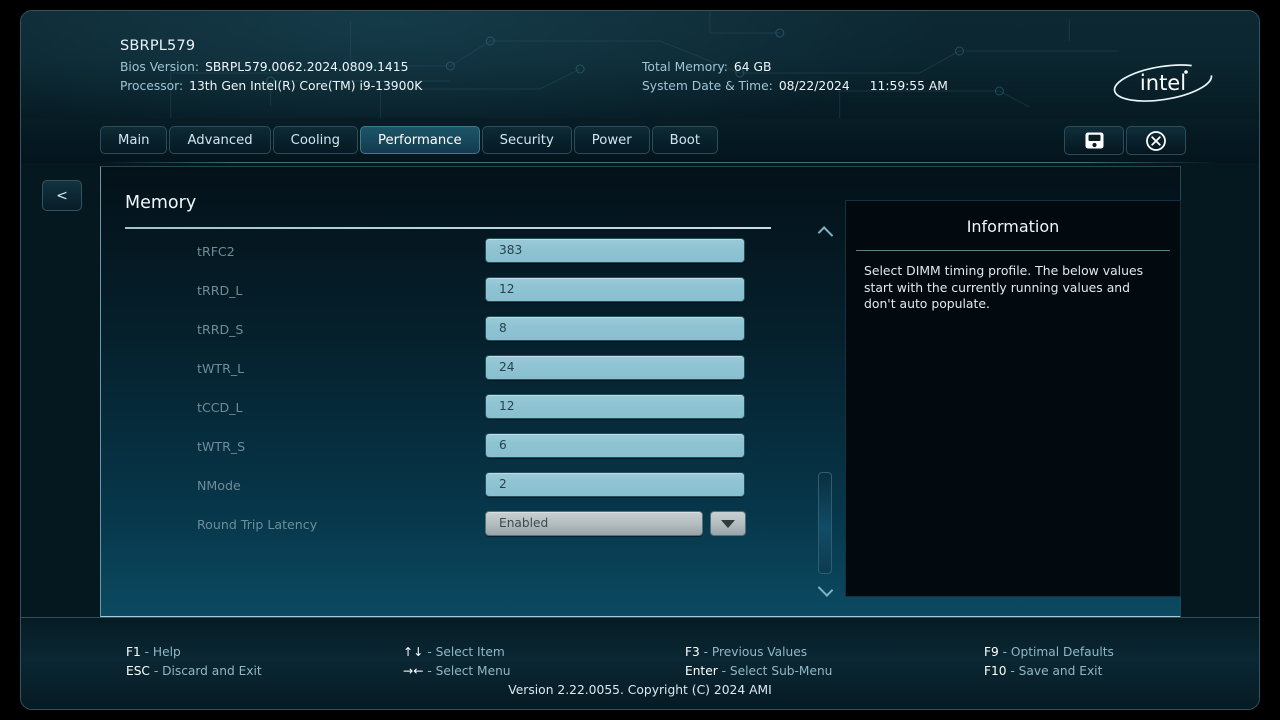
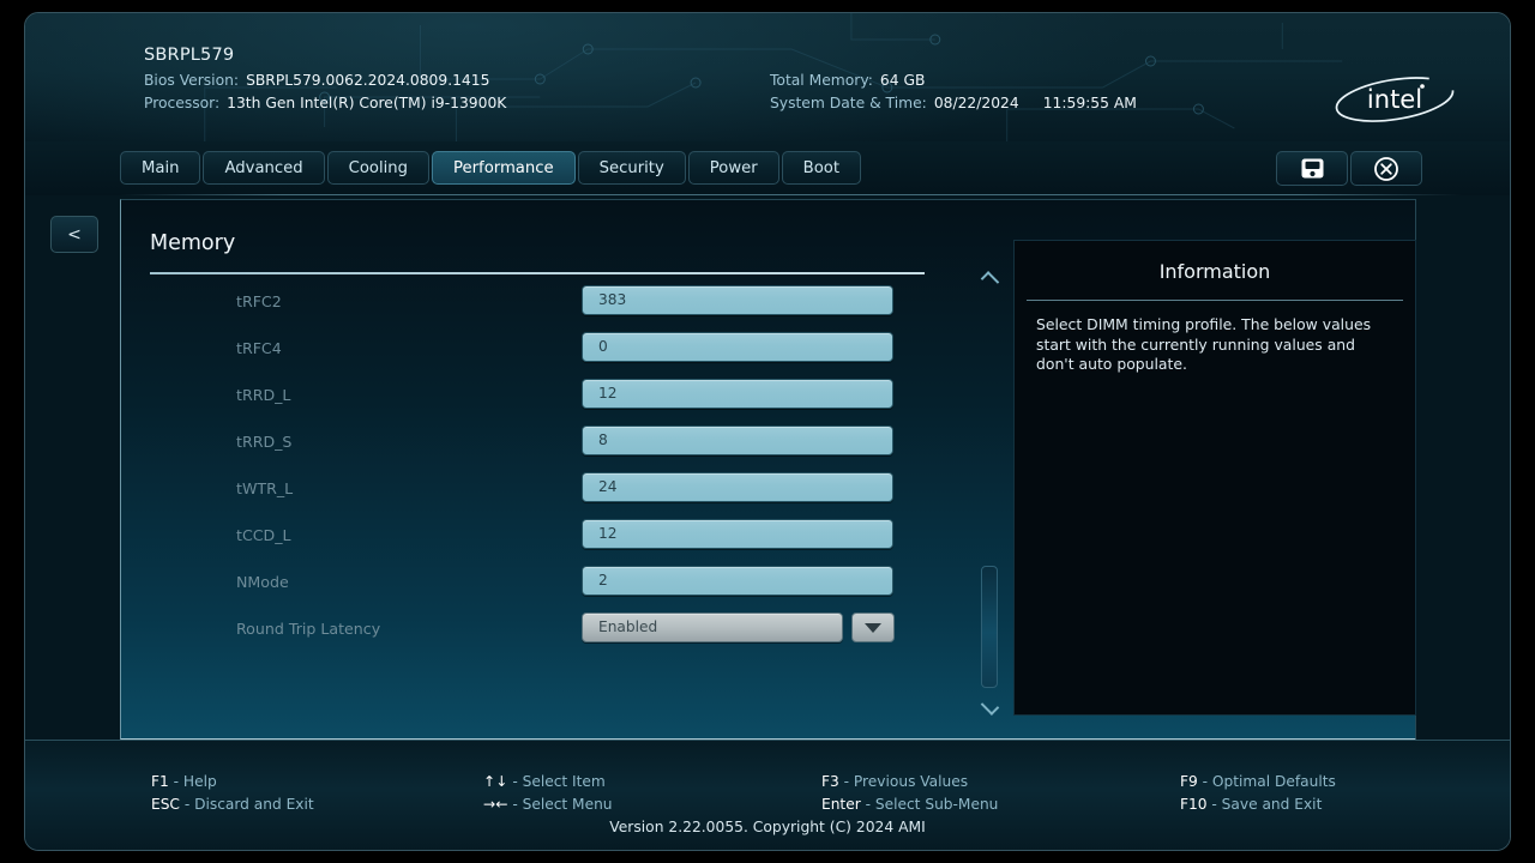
  SBRPL579
  Bios Version: SBRPL579.0062.2024.0809.1415
  Processor: 13th Gen Intel(R) Core(TM) i9-13900K
  Total Memory: 64 GB
  System Date & Time: 08/22/2024 11:59:55 AM
  intel
  Main
  Advanced
  Cooling
  Performance
  Security
  Power
  Boot
  <
  Memory
  tRFC2
  383
+ tRFC4
+ 0
  tRRD_L
  12
  tRRD_S
  8
  tWTR_L
  24
  tCCD_L
  12
- tWTR_S
- 6
  NMode
  2
  Round Trip Latency
  Enabled
  Information
  Select DIMM timing profile. The below values start with the currently running values and don't auto populate.
  F1 - Help
  ESC - Discard and Exit
  ↑↓ - Select Item
  →← - Select Menu
  F3 - Previous Values
  Enter - Select Sub-Menu
  F9 - Optimal Defaults
  F10 - Save and Exit
  Version 2.22.0055. Copyright (C) 2024 AMI
